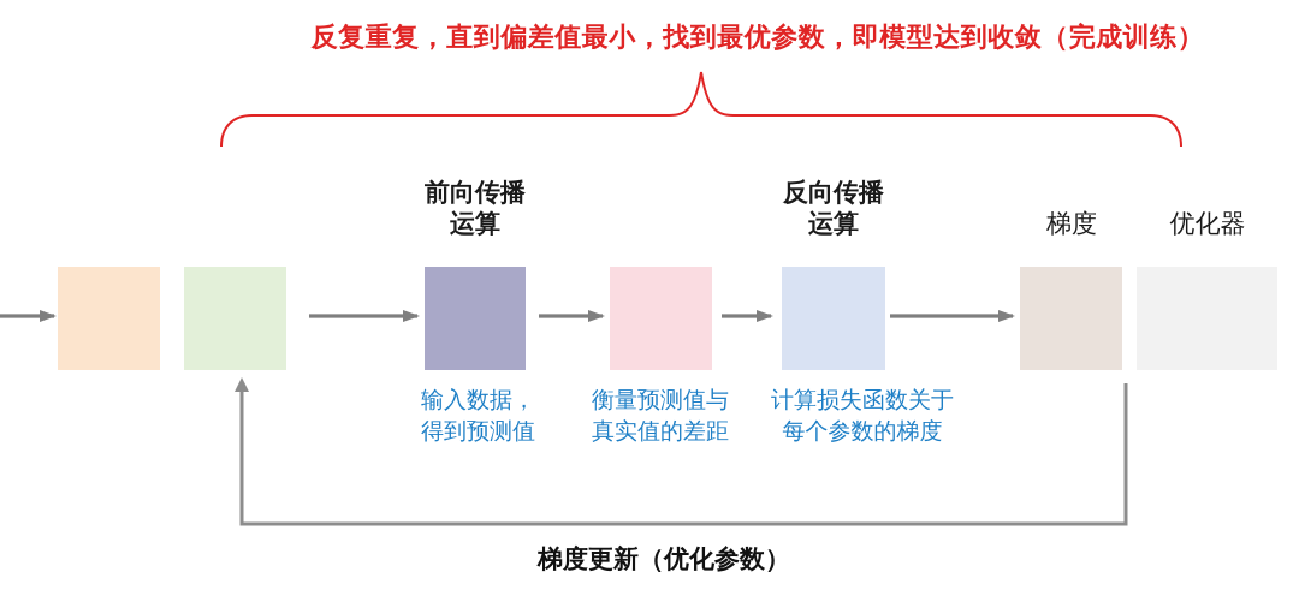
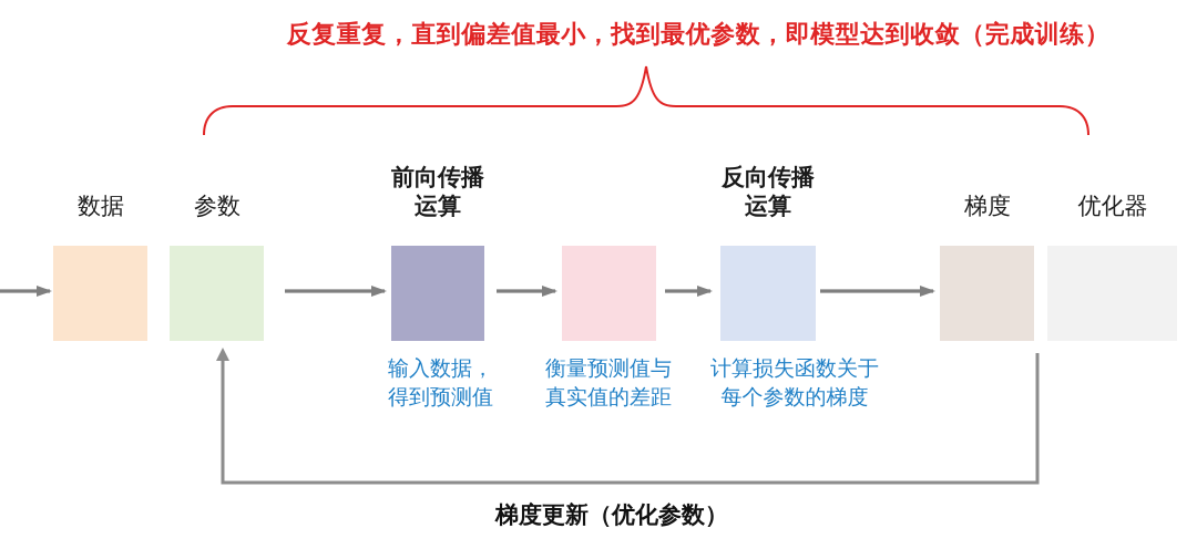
  反复重复，直到偏差值最小，找到最优参数，即模型达到收敛（完成训练）
+ 数据
+ 参数
  前向传播
  运算
  反向传播
  运算
  梯度
  优化器
  输入数据，
  得到预测值
  衡量预测值与
  真实值的差距
  计算损失函数关于
  每个参数的梯度
  梯度更新（优化参数）
